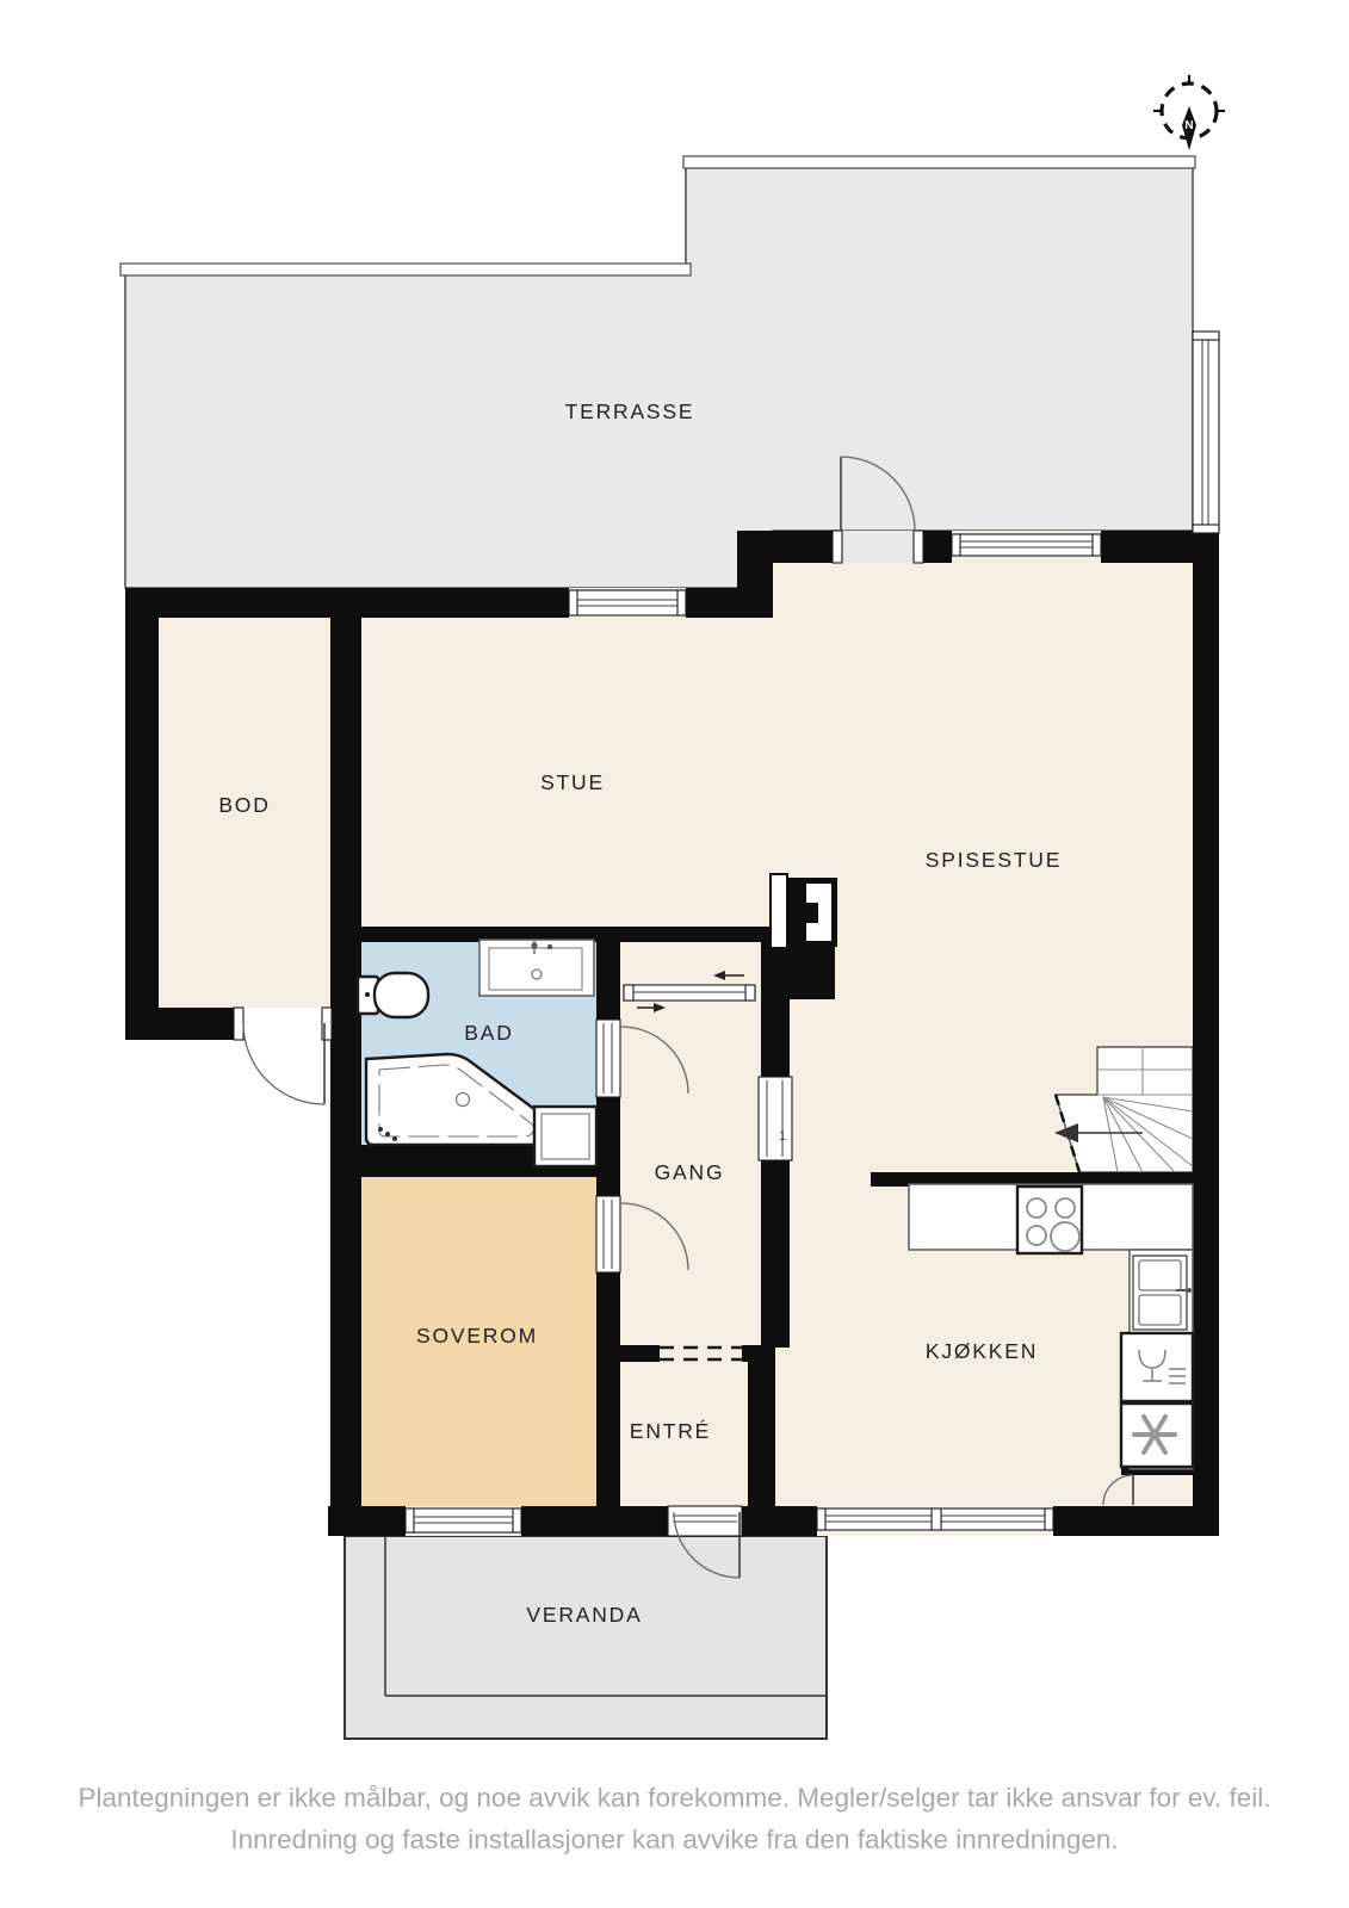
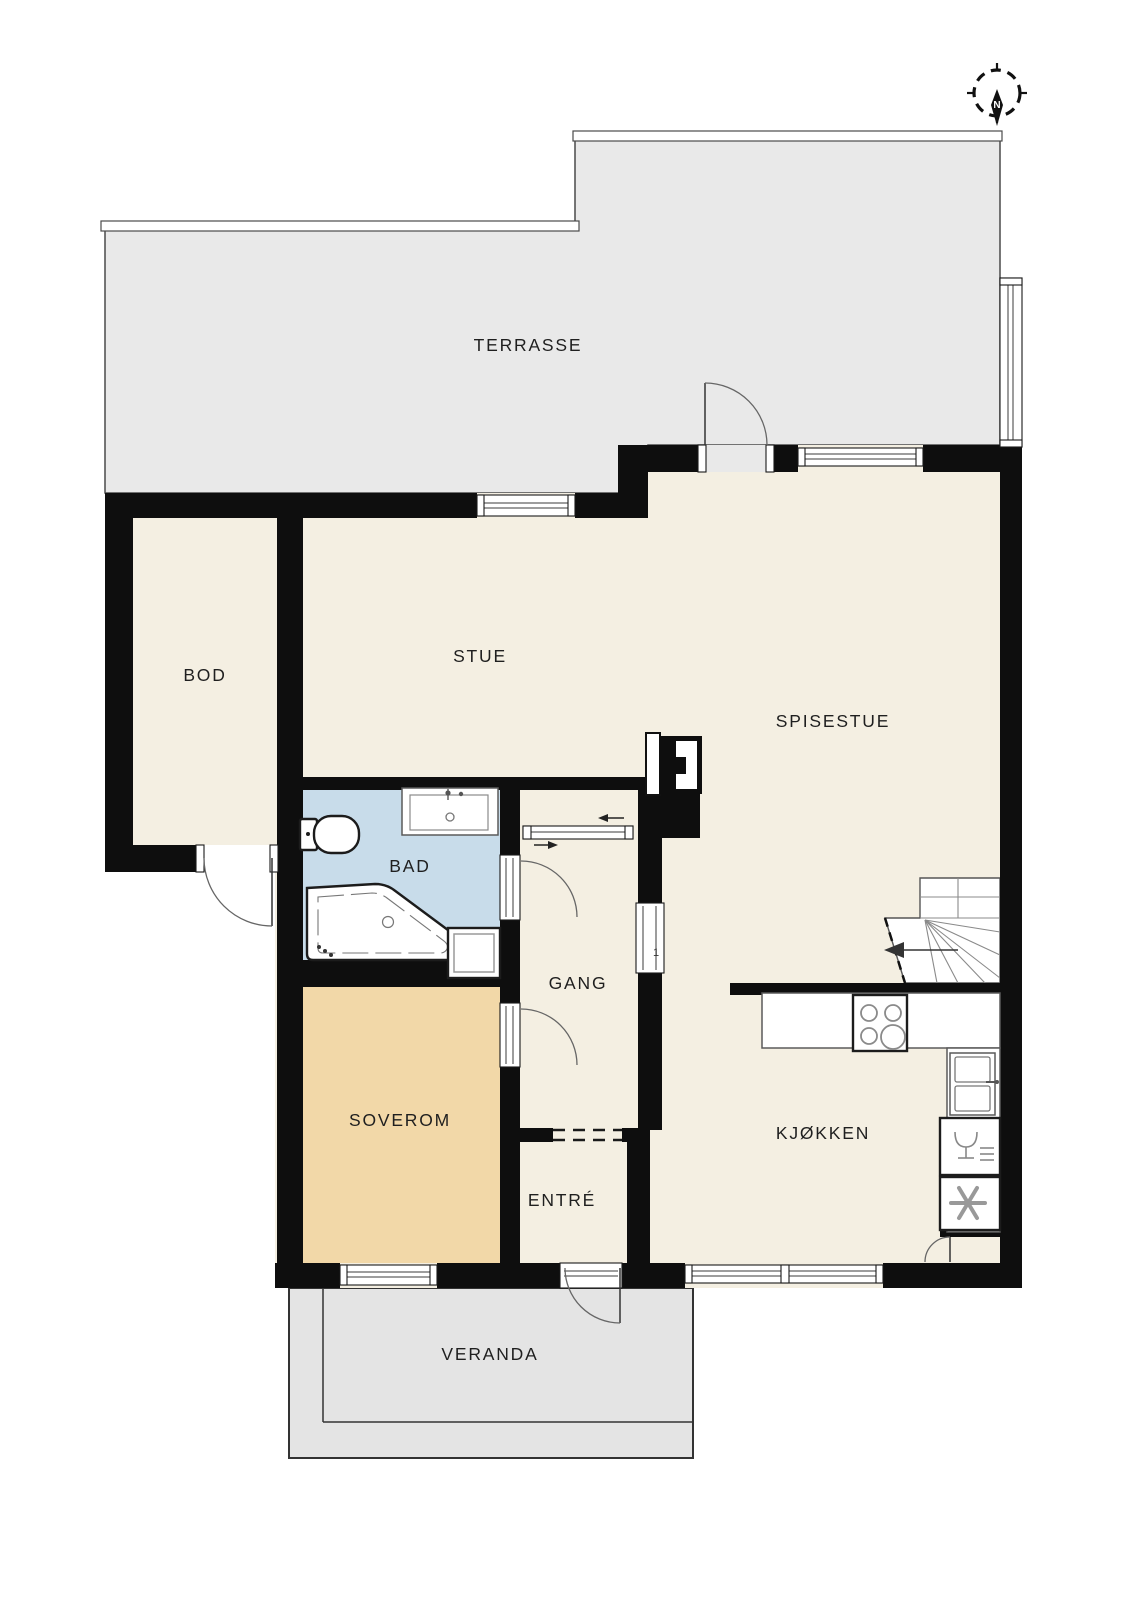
  TERRASSE
  BOD
  STUE
  SPISESTUE
  BAD
  GANG
  SOVEROM
  ENTRÉ
  KJØKKEN
  VERANDA
  1
  N
- Plantegningen er ikke målbar, og noe avvik kan forekomme. Megler/selger tar ikke ansvar for ev. feil.
- Innredning og faste installasjoner kan avvike fra den faktiske innredningen.
